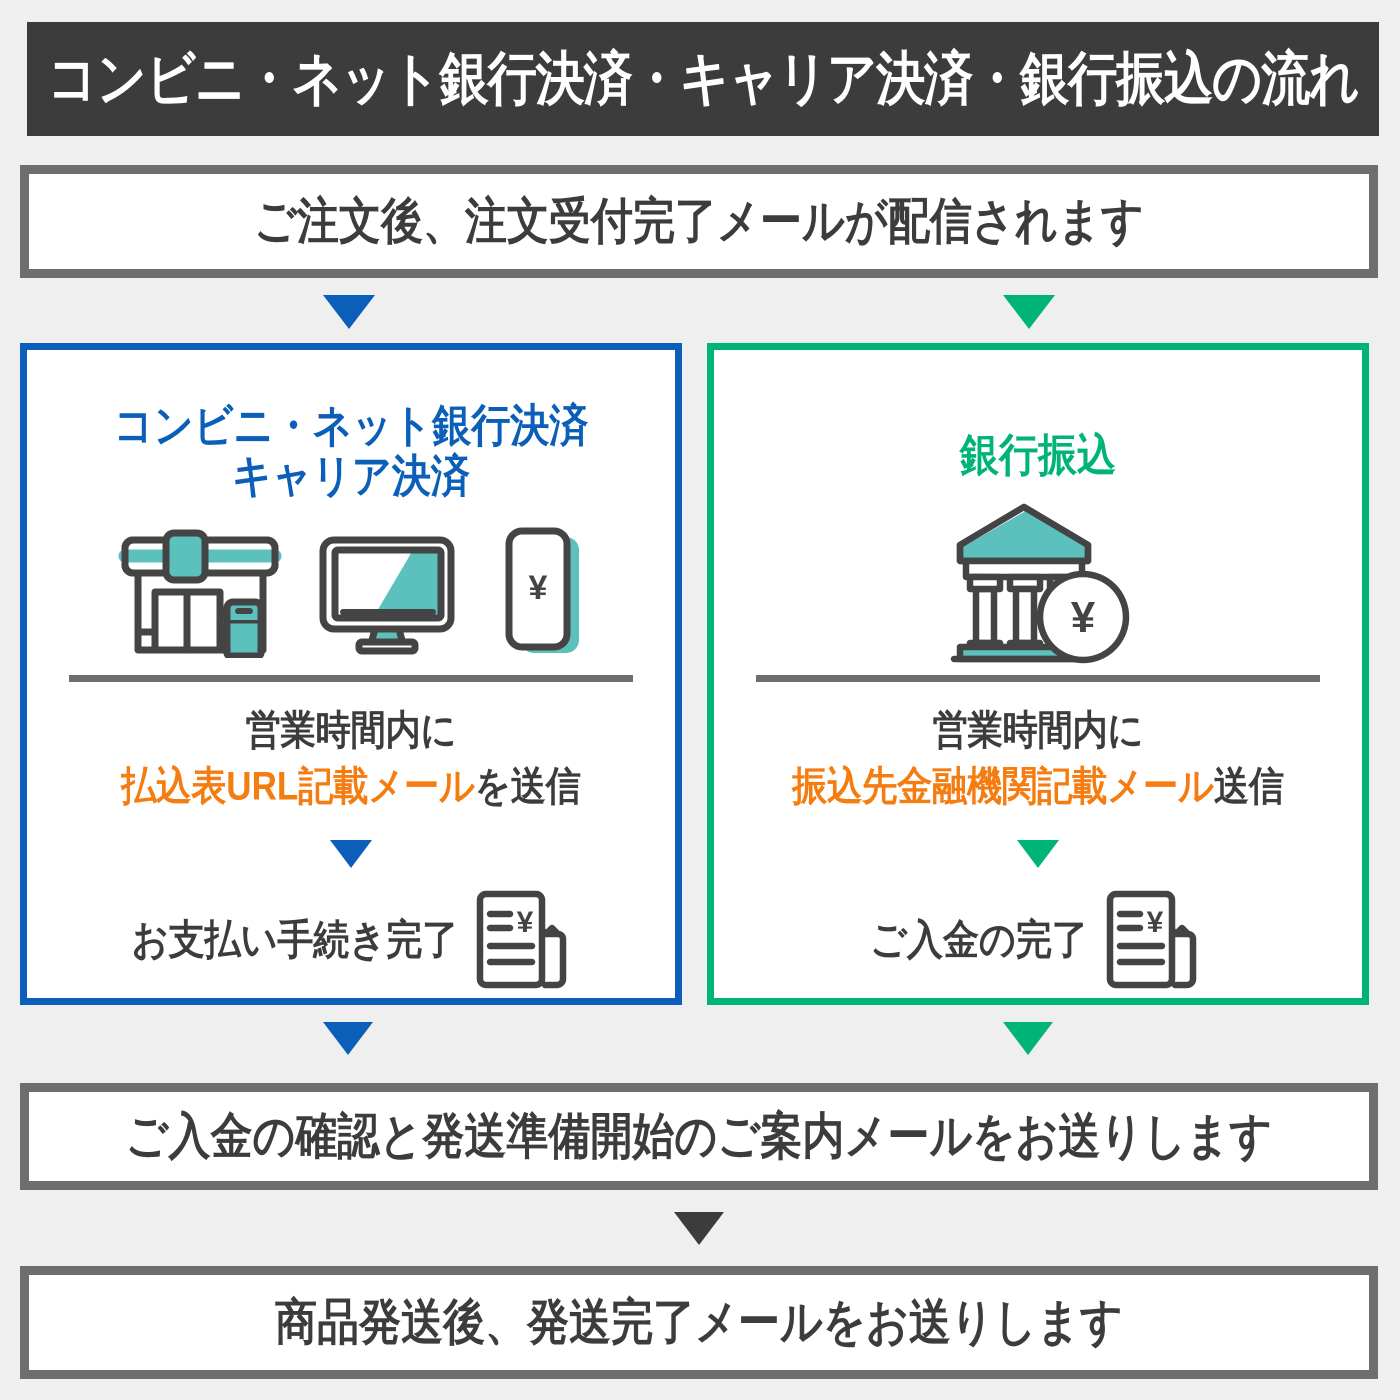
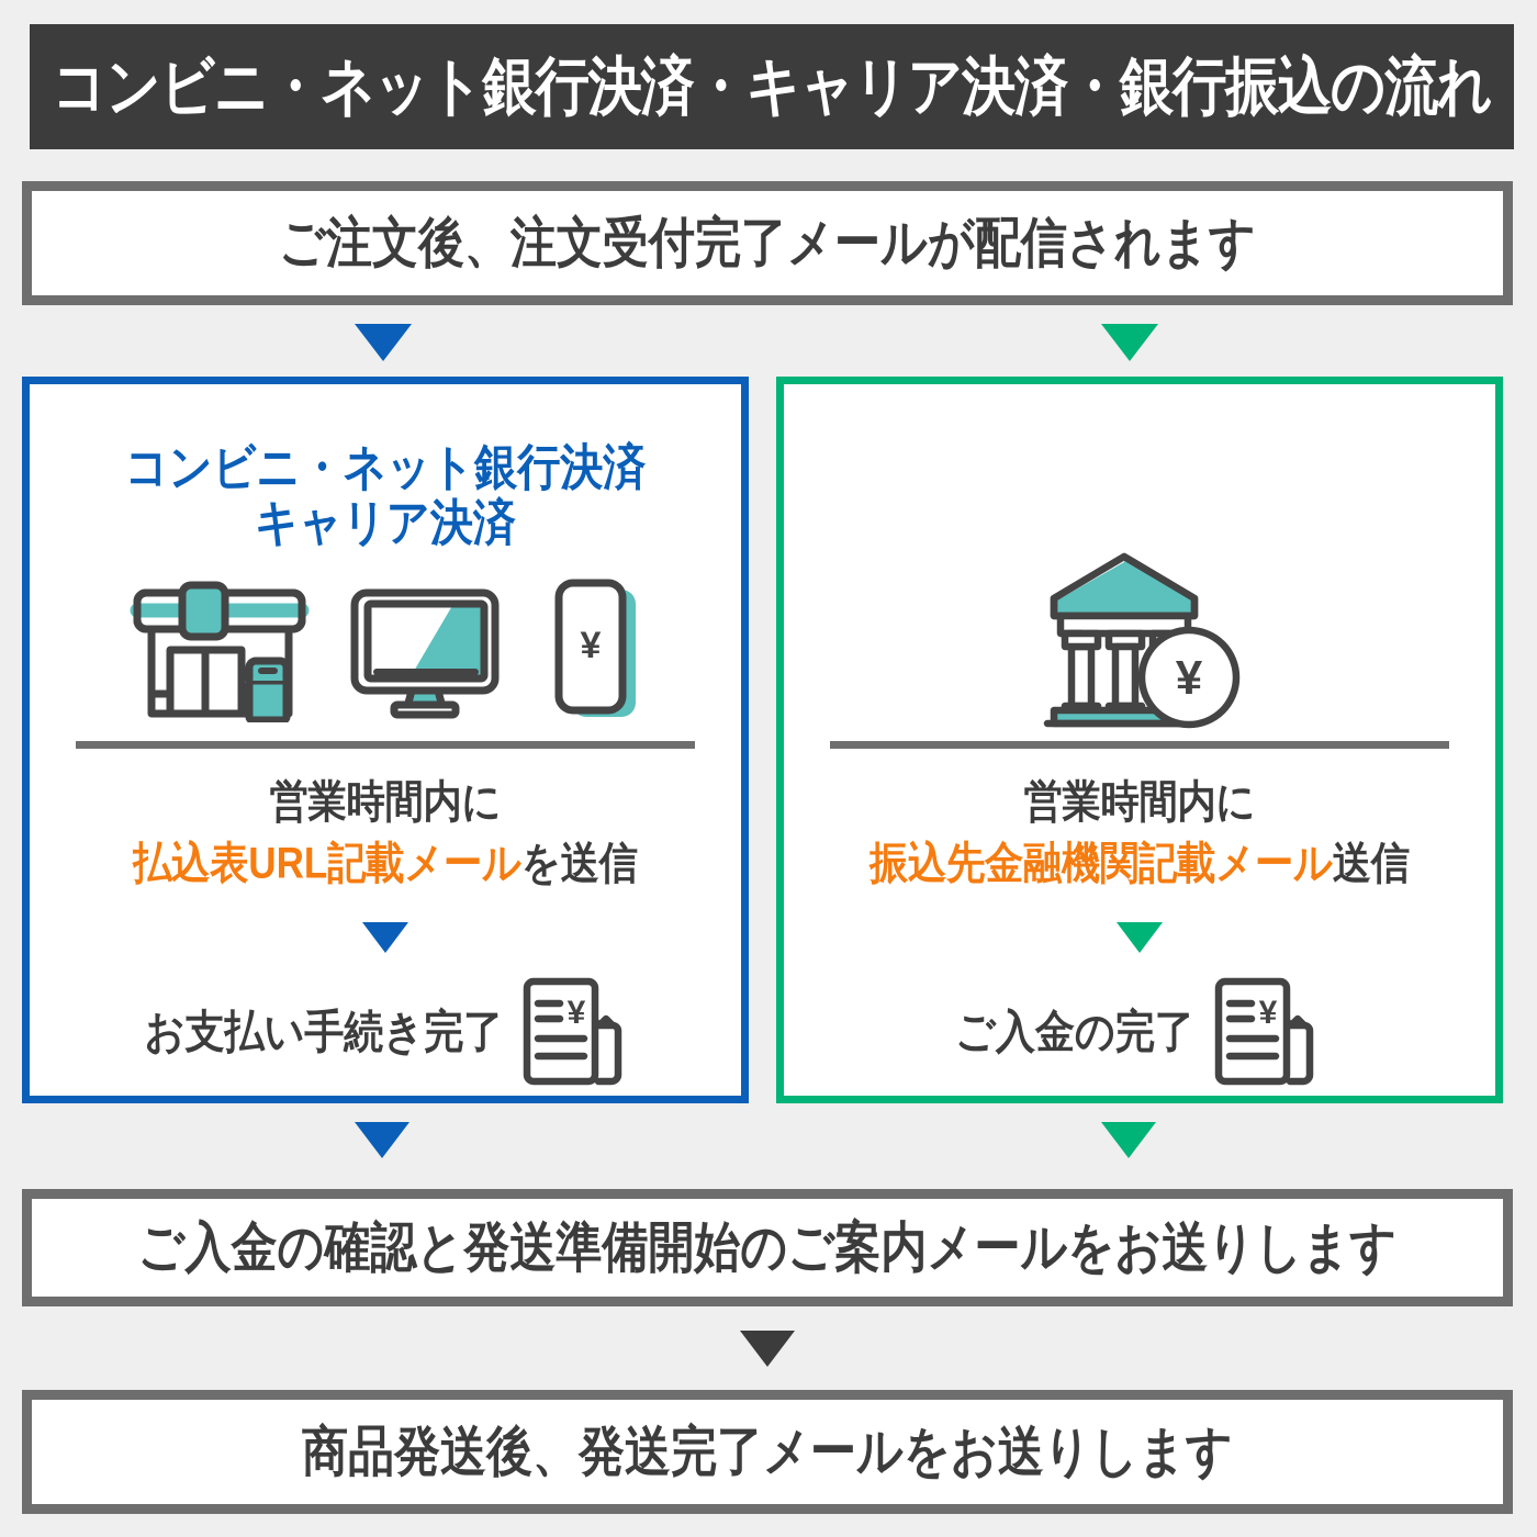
  コンビニ・ネット銀行決済・キャリア決済・銀行振込の流れ
  ご注文後、注文受付完了メールが配信されます
  コンビニ・ネット銀行決済
  キャリア決済
  ¥
  営業時間内に
  払込表URL記載メールを送信
  お支払い手続き完了
  ¥
- 銀行振込
  ¥
  営業時間内に
  振込先金融機関記載メール送信
  ご入金の完了
  ¥
  ご入金の確認と発送準備開始のご案内メールをお送りします
  商品発送後、発送完了メールをお送りします
